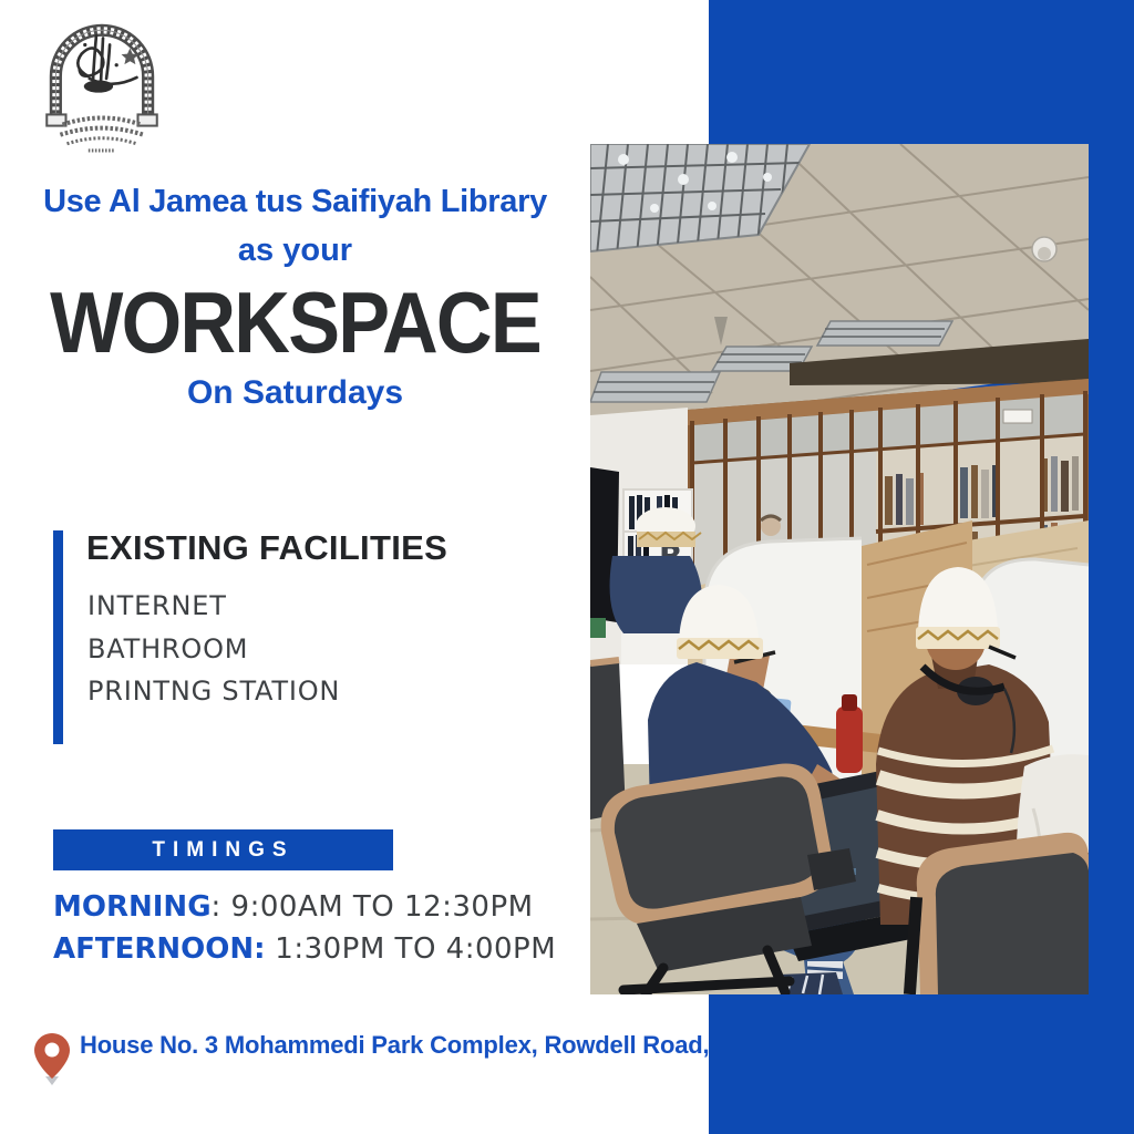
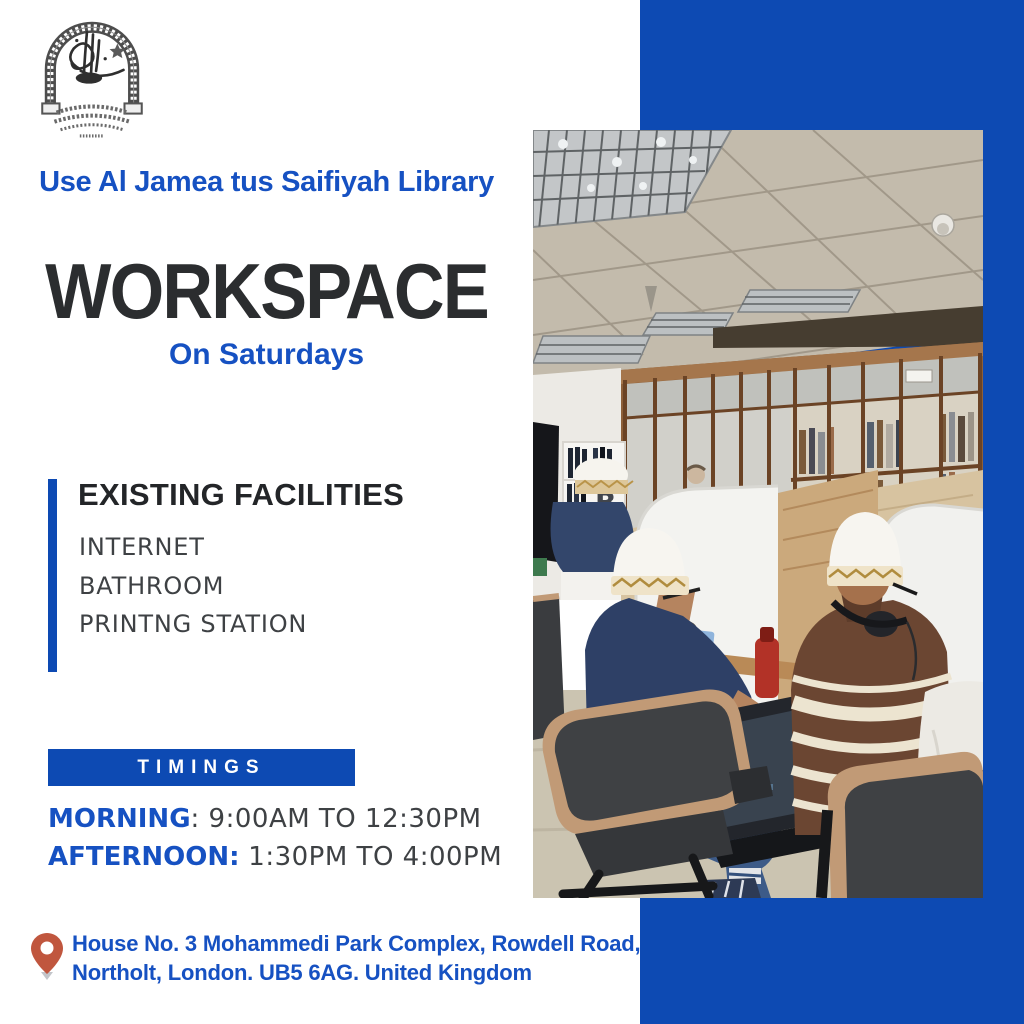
  Use Al Jamea tus Saifiyah Library
- as your
  WORKSPACE
  On Saturdays
  EXISTING FACILITIES
  INTERNET
  BATHROOM
  PRINTNG STATION
  TIMINGS
  MORNING: 9:00AM TO 12:30PM
  AFTERNOON: 1:30PM TO 4:00PM
  House No. 3 Mohammedi Park Complex, Rowdell Road,
+ Northolt, London. UB5 6AG. United Kingdom
